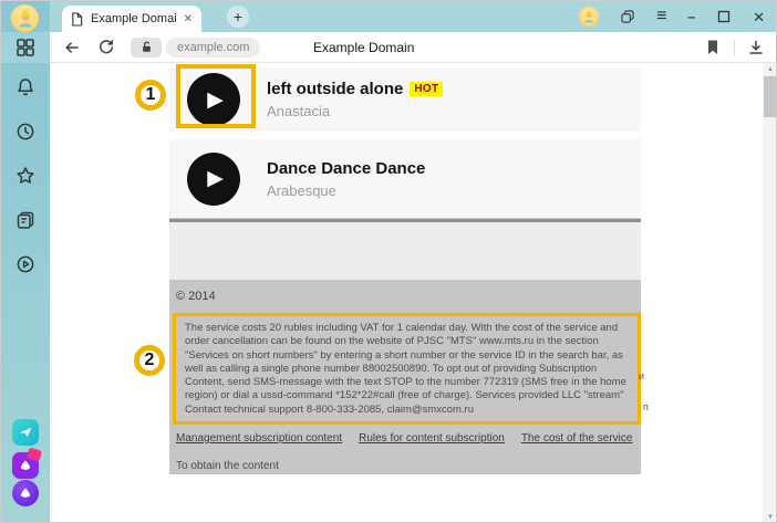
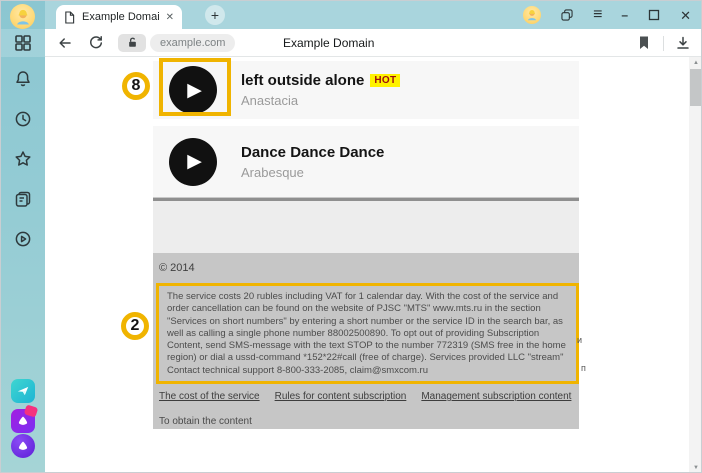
  Example Domai
  ✕
  +
  ≡
  –
  ✕
  example.com
  Example Domain
  ▶
  left outside alone
  HOT
  Anastacia
  ▶
  Dance Dance Dance
  Arabesque
  © 2014
  The service costs 20 rubles including VAT for 1 calendar day. With the cost of the service and order cancellation can be found on the website of PJSC "MTS" www.mts.ru in the section "Services on short numbers" by entering a short number or the service ID in the search bar, as well as calling a single phone number 88002500890. To opt out of providing Subscription Content, send SMS-message with the text STOP to the number 772319 (SMS free in the home region) or dial a ussd-command *152*22#call (free of charge). Services provided LLC "stream" Contact technical support 8-800-333-2085, claim@smxcom.ru
- Management subscription content
+ The cost of the service
  Rules for content subscription
- The cost of the service
+ Management subscription content
  To obtain the content
- 1
+ 8
  2
  и
  п
